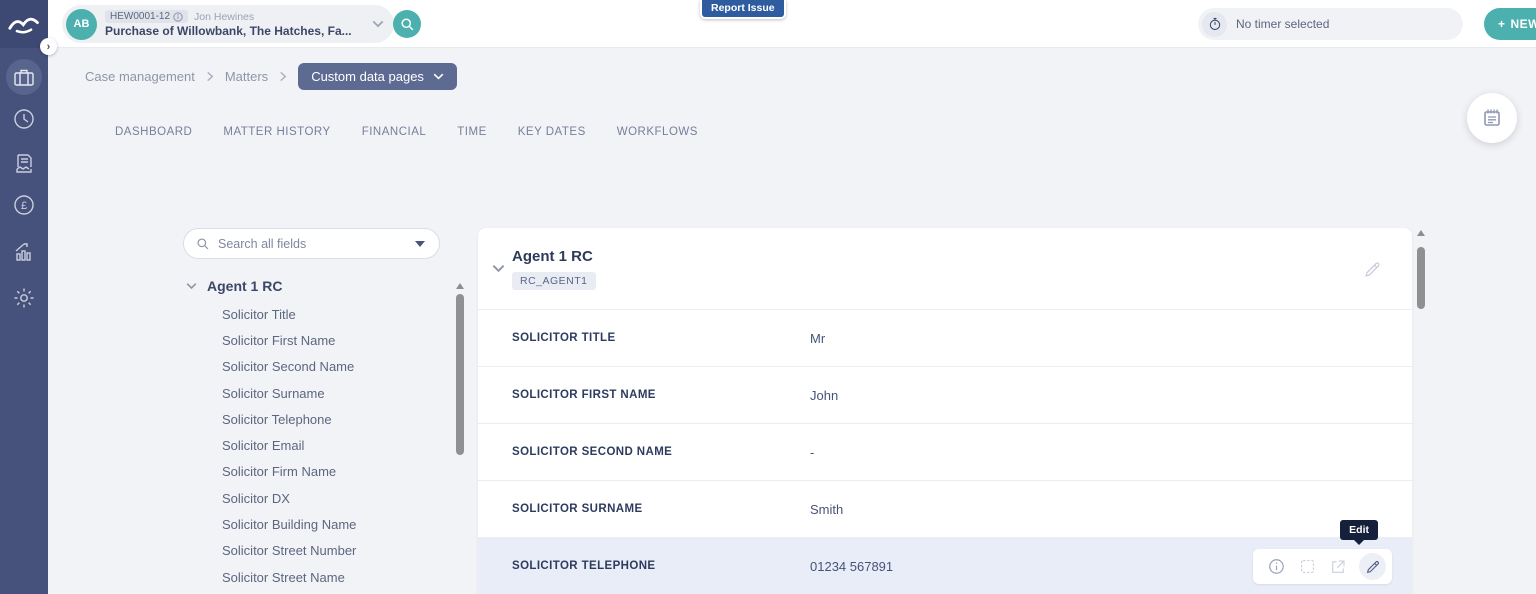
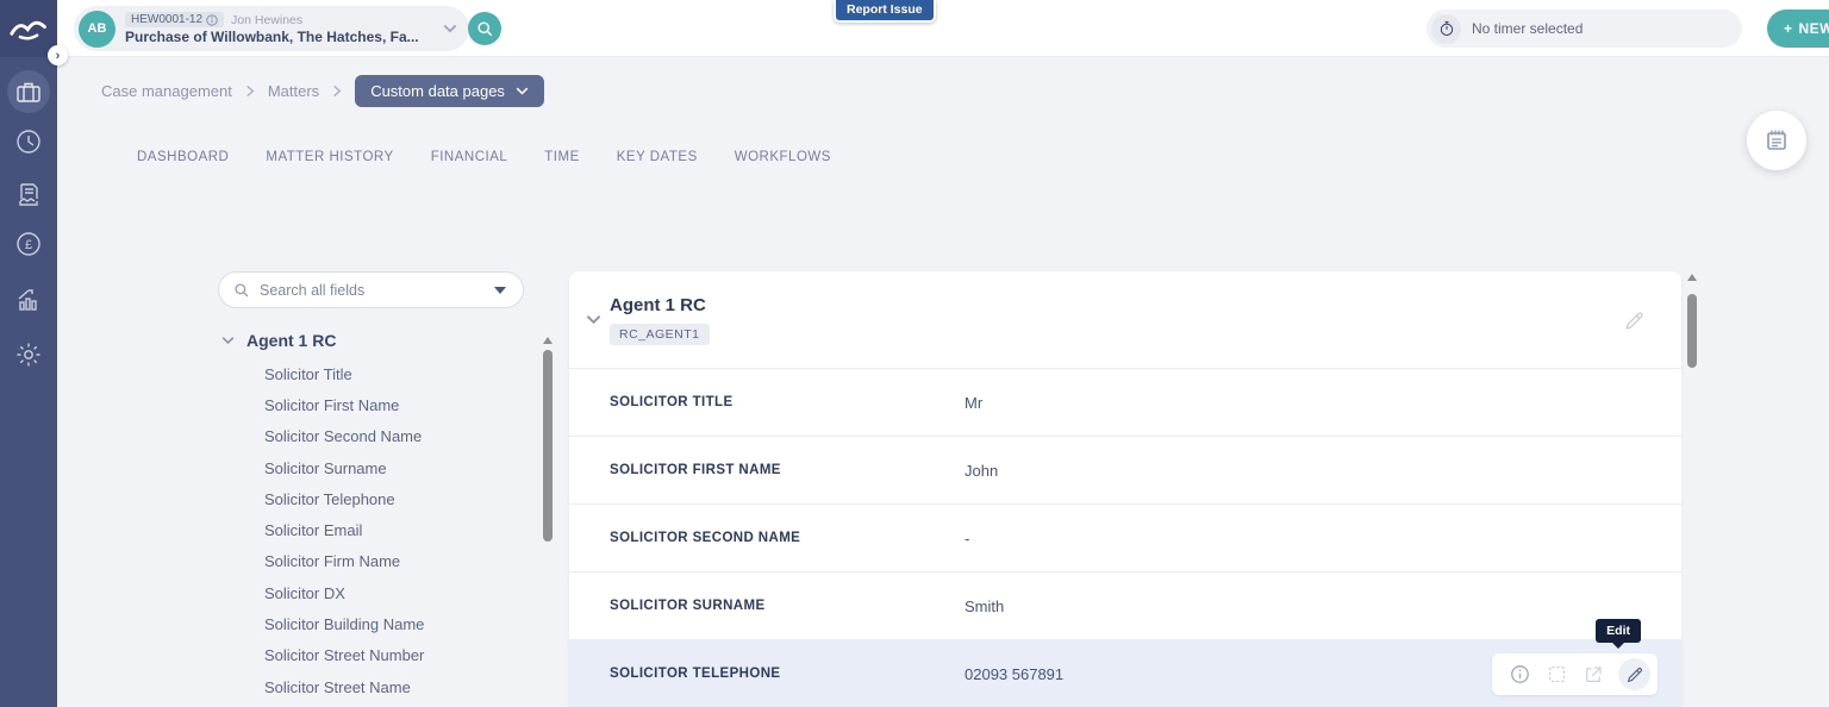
  £
  ›
  AB
  HEW0001-12
  Jon Hewines
  Purchase of Willowbank, The Hatches, Fa...
  Report Issue
  No timer selected
  +
  NEW
  Case management
  Matters
  Custom data pages
  DASHBOARD
  MATTER HISTORY
  FINANCIAL
  TIME
  KEY DATES
  WORKFLOWS
  Search all fields
  Agent 1 RC
  Solicitor Title
  Solicitor First Name
  Solicitor Second Name
  Solicitor Surname
  Solicitor Telephone
  Solicitor Email
  Solicitor Firm Name
  Solicitor DX
  Solicitor Building Name
  Solicitor Street Number
  Solicitor Street Name
  Agent 1 RC
  RC_AGENT1
  SOLICITOR TITLE
  Mr
  SOLICITOR FIRST NAME
  John
  SOLICITOR SECOND NAME
  -
  SOLICITOR SURNAME
  Smith
  SOLICITOR TELEPHONE
- 01234 567891
+ 02093 567891
  Edit
